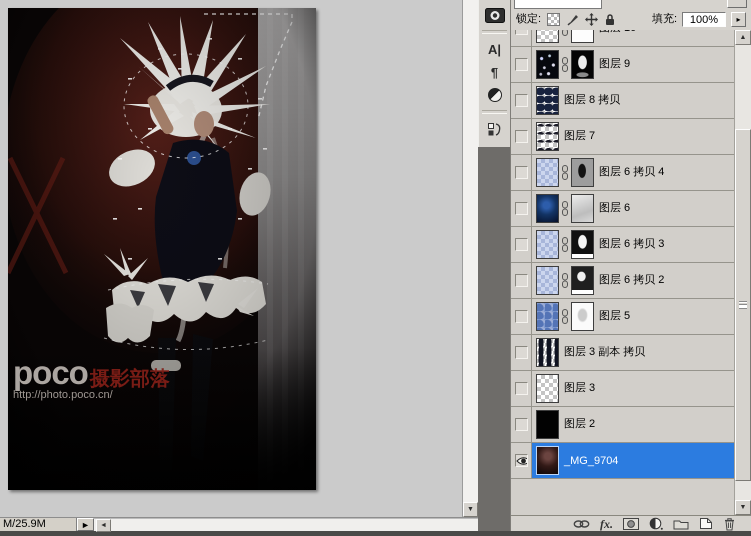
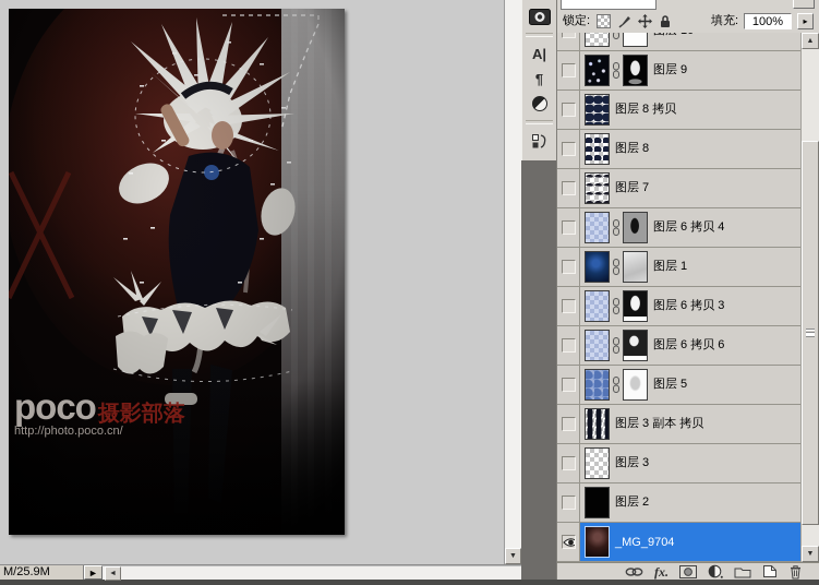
  poco
  摄影部落
  http://photo.poco.cn/
  M/25.9M
  ►
  A|
  ¶
  锁定:
  填充:
  100%
  ▸
  图层 9
  图层 8 拷贝
+ 图层 8
  图层 7
  图层 6 拷贝 4
- 图层 6
+ 图层 1
  图层 6 拷贝 3
- 图层 6 拷贝 2
+ 图层 6 拷贝 6
  图层 5
  图层 3 副本 拷贝
  图层 3
  图层 2
  _MG_9704
  fx.
